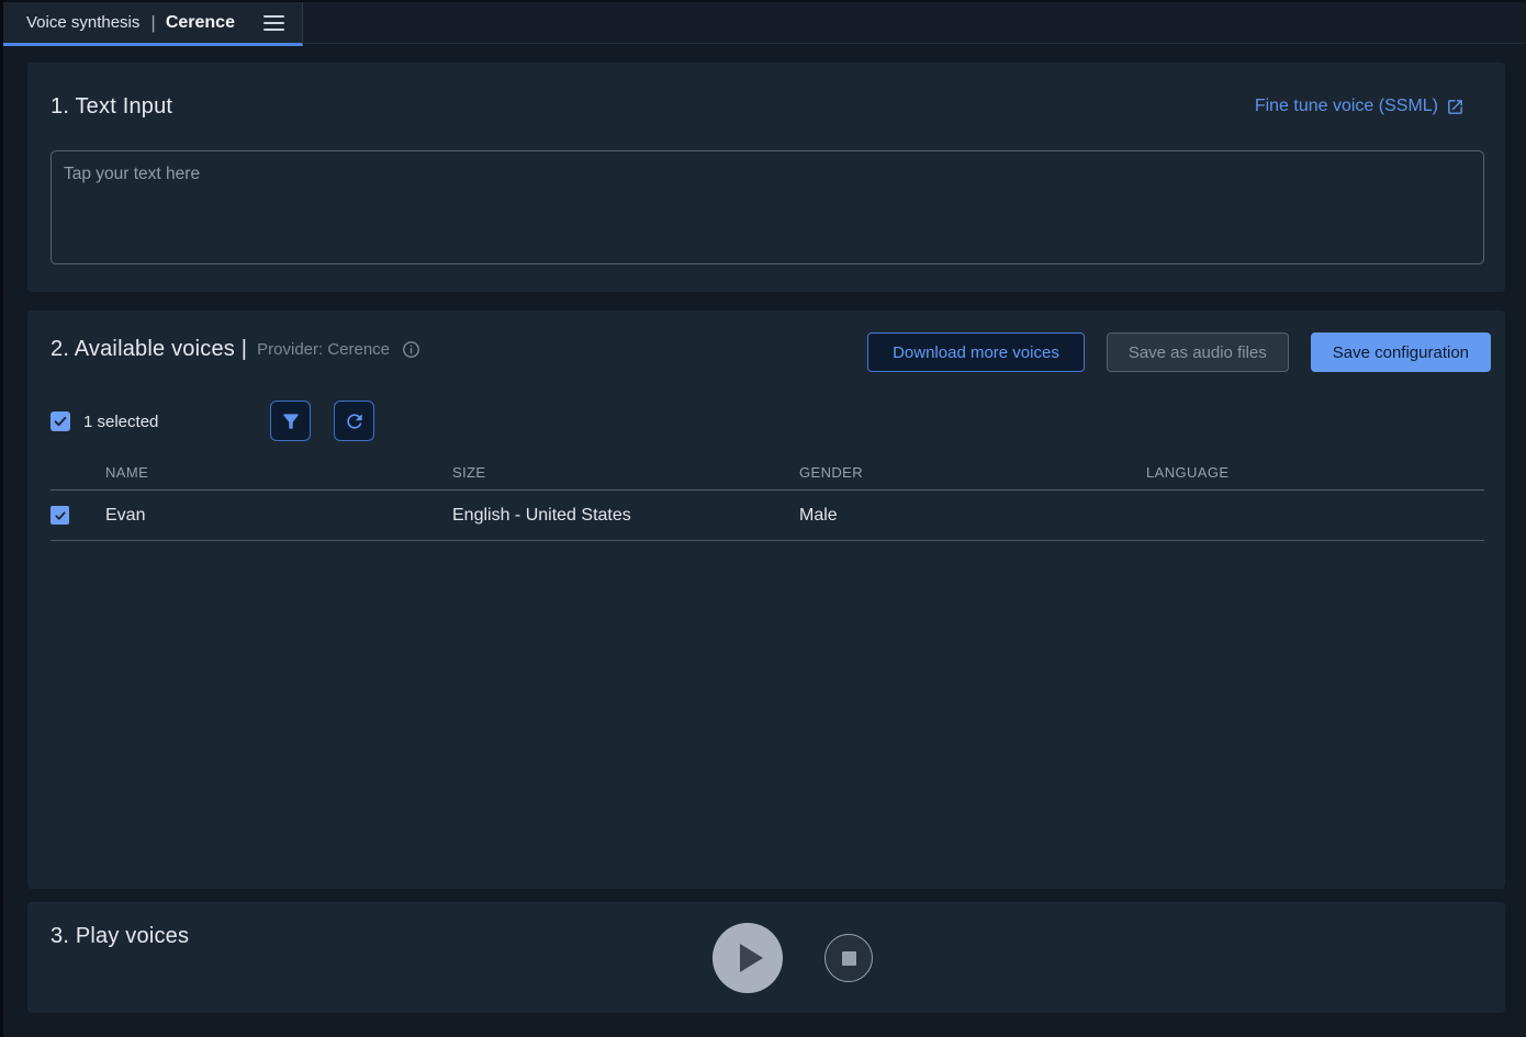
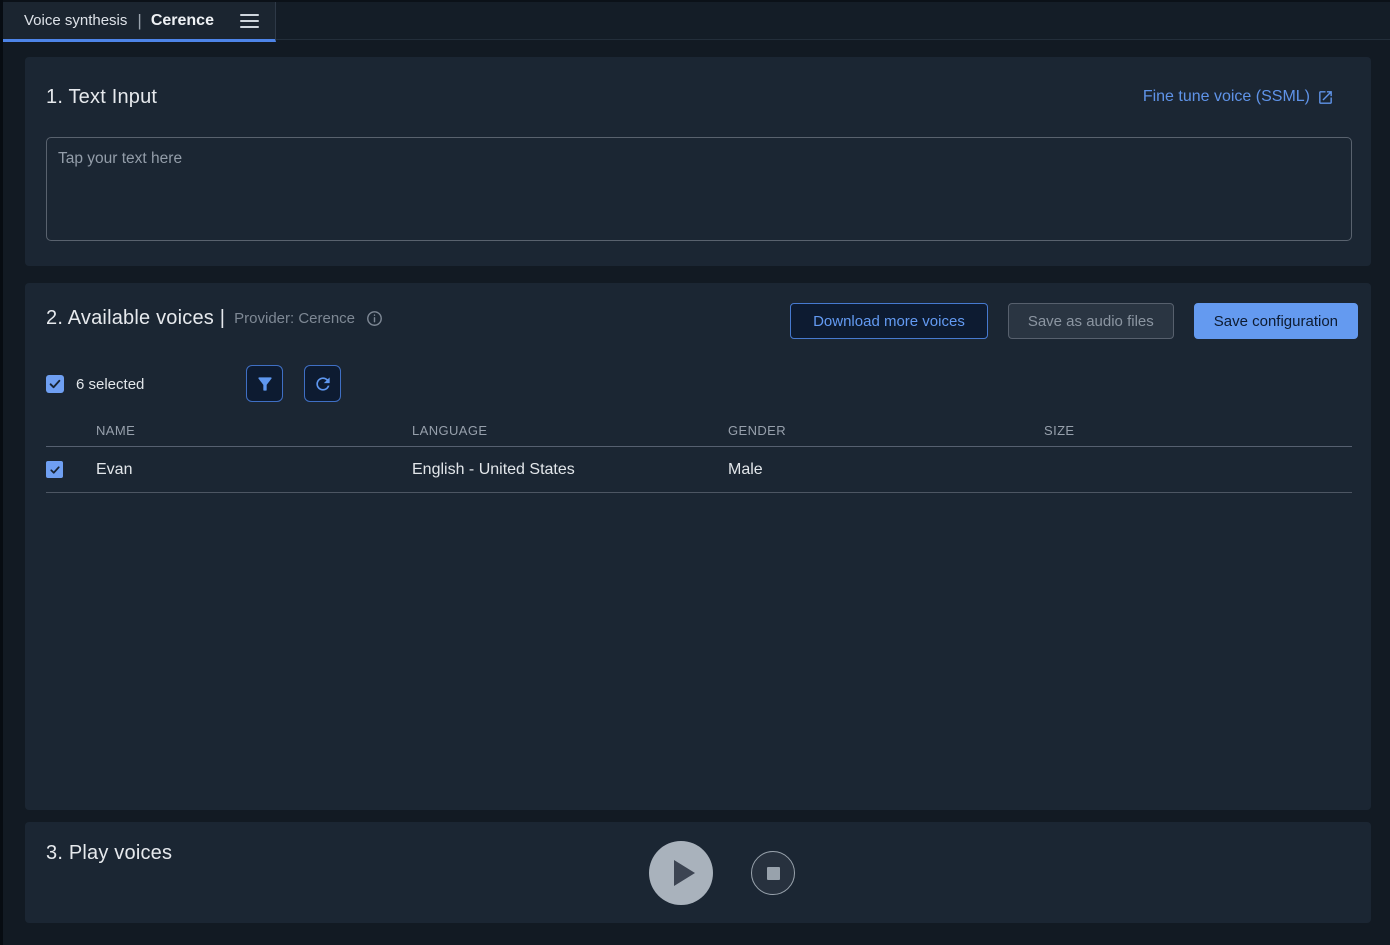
  Voice synthesis
  |
  Cerence
  1. Text Input
  Fine tune voice (SSML)
  Tap your text here
  2. Available voices |
  Provider: Cerence
  Download more voices
  Save as audio files
  Save configuration
- 1 selected
+ 6 selected
  NAME
- SIZE
+ LANGUAGE
  GENDER
- LANGUAGE
+ SIZE
  Evan
  English - United States
  Male
  3. Play voices
